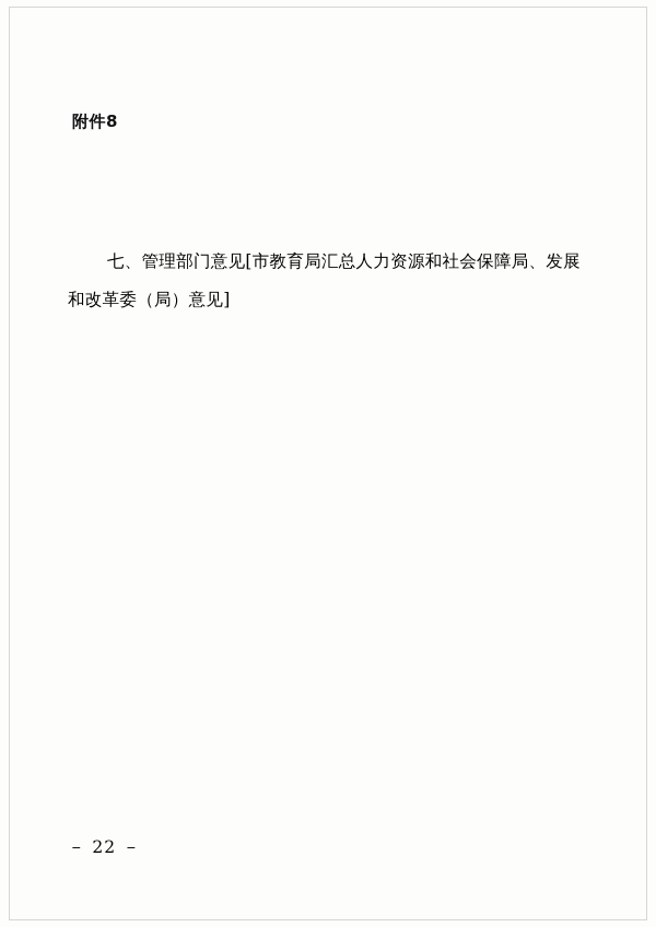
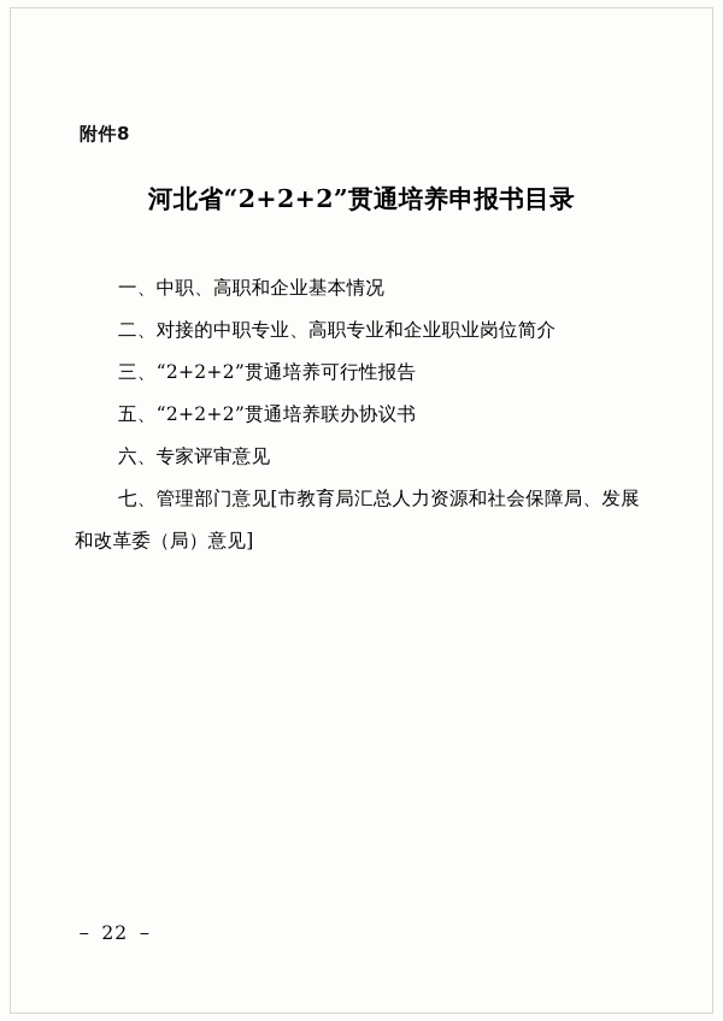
  附件8
+ 河北省“2+2+2”贯通培养申报书目录
+ 一、中职、高职和企业基本情况
+ 二、对接的中职专业、高职专业和企业职业岗位简介
+ 三、“2+2+2”贯通培养可行性报告
+ 五、“2+2+2”贯通培养联办协议书
+ 六、专家评审意见
  七、管理部门意见[市教育局汇总人力资源和社会保障局、发展和改革委（局）意见]
  － 22 －
